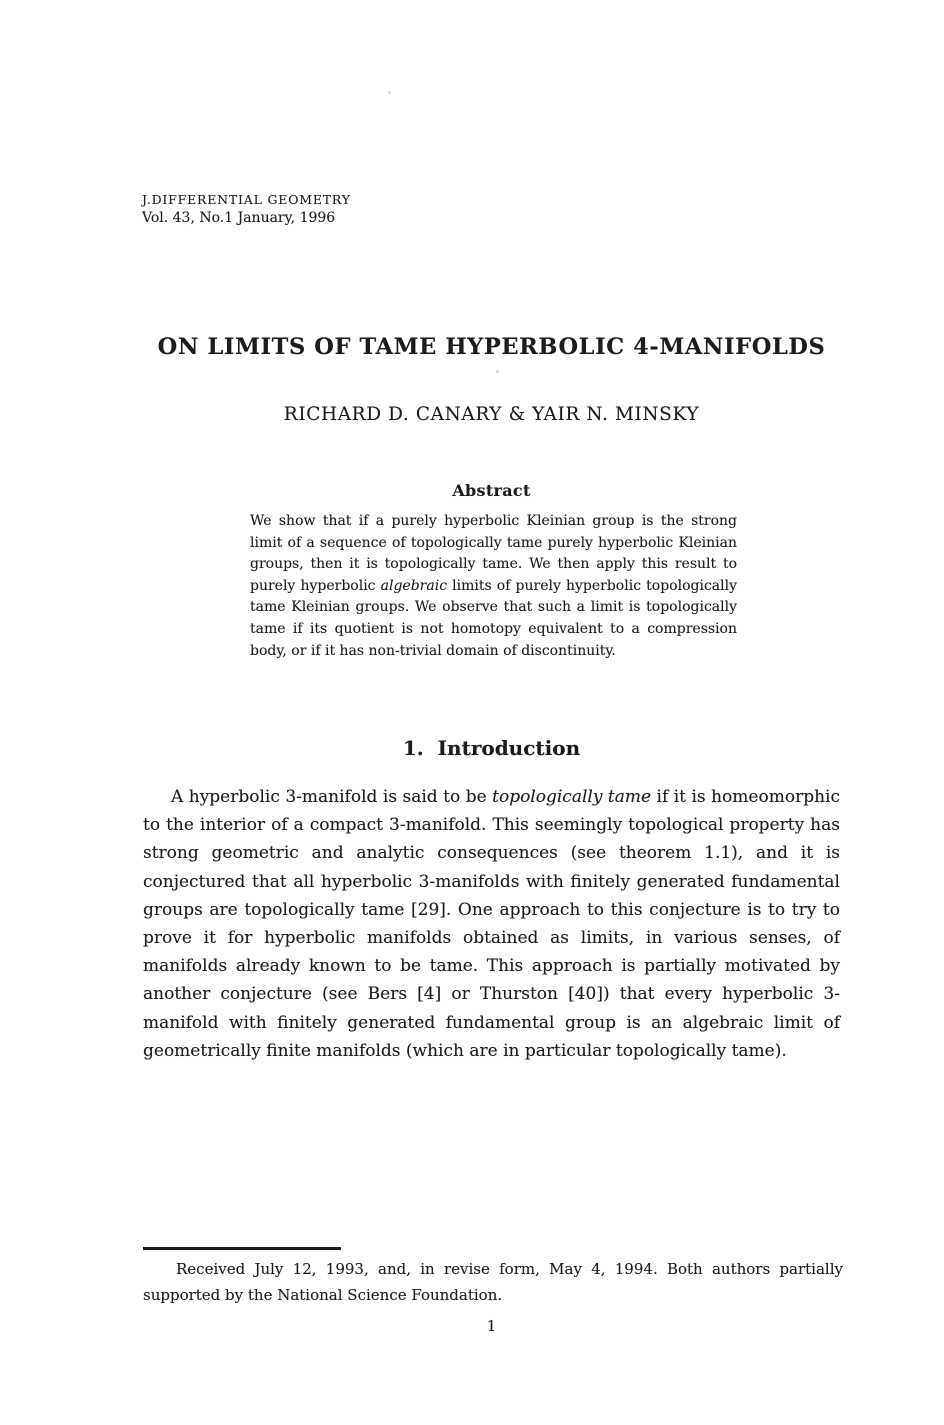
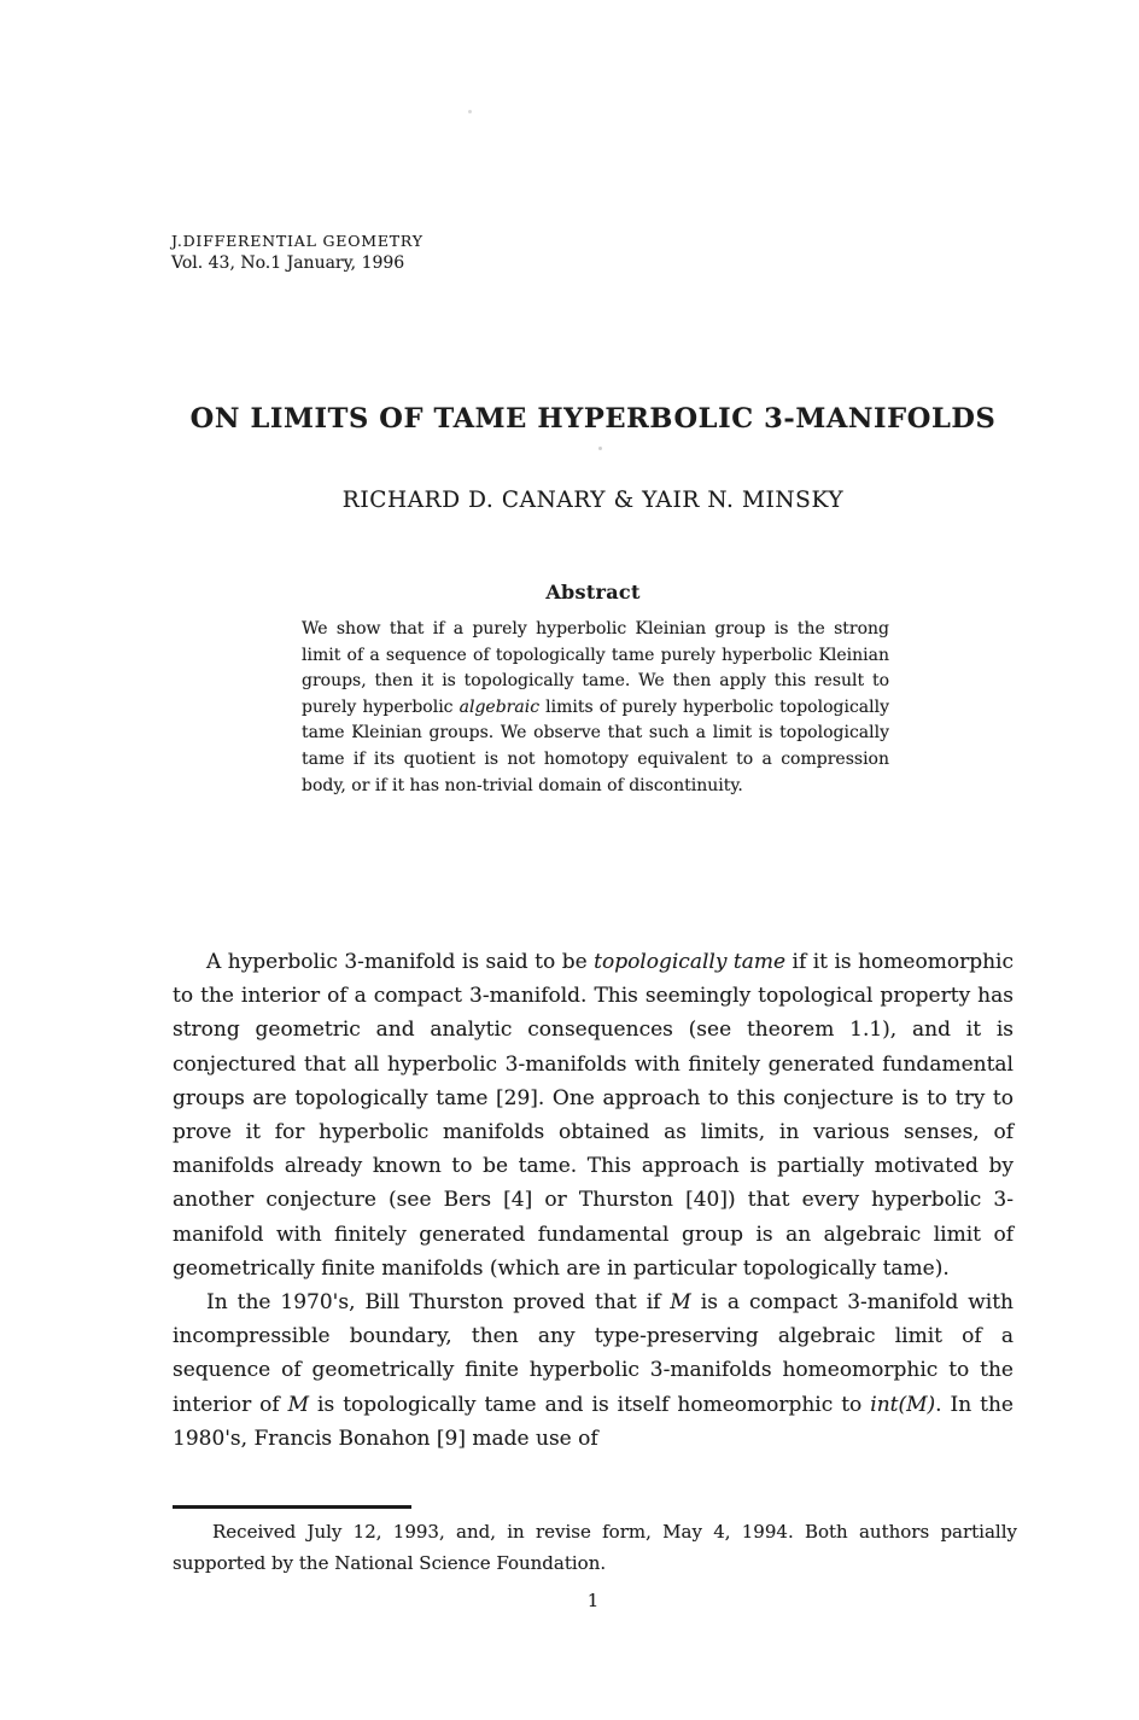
  J.DIFFERENTIAL GEOMETRY
  Vol. 43, No.1 January, 1996
- ON LIMITS OF TAME HYPERBOLIC 4-MANIFOLDS
+ ON LIMITS OF TAME HYPERBOLIC 3-MANIFOLDS
  RICHARD D. CANARY & YAIR N. MINSKY
  Abstract
  We show that if a purely hyperbolic Kleinian group is the strong limit of a sequence of topologically tame purely hyperbolic Kleinian groups, then it is topologically tame. We then apply this result to purely hyperbolic algebraic limits of purely hyperbolic topologically tame Kleinian groups. We observe that such a limit is topologically tame if its quotient is not homotopy equivalent to a compression body, or if it has non-trivial domain of discontinuity.
- 1. Introduction
  A hyperbolic 3-manifold is said to be topologically tame if it is homeomorphic to the interior of a compact 3-manifold. This seemingly topological property has strong geometric and analytic consequences (see theorem 1.1), and it is conjectured that all hyperbolic 3-manifolds with finitely generated fundamental groups are topologically tame [29]. One approach to this conjecture is to try to prove it for hyperbolic manifolds obtained as limits, in various senses, of manifolds already known to be tame. This approach is partially motivated by another conjecture (see Bers [4] or Thurston [40]) that every hyperbolic 3-manifold with finitely generated fundamental group is an algebraic limit of geometrically finite manifolds (which are in particular topologically tame).
+ In the 1970's, Bill Thurston proved that if M is a compact 3-manifold with incompressible boundary, then any type-preserving algebraic limit of a sequence of geometrically finite hyperbolic 3-manifolds homeomorphic to the interior of M is topologically tame and is itself homeomorphic to int(M). In the 1980's, Francis Bonahon [9] made use of
  Received July 12, 1993, and, in revise form, May 4, 1994. Both authors partially supported by the National Science Foundation.
  1
